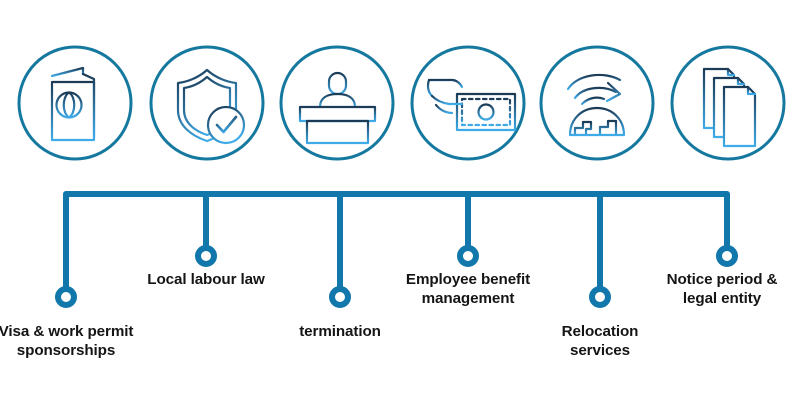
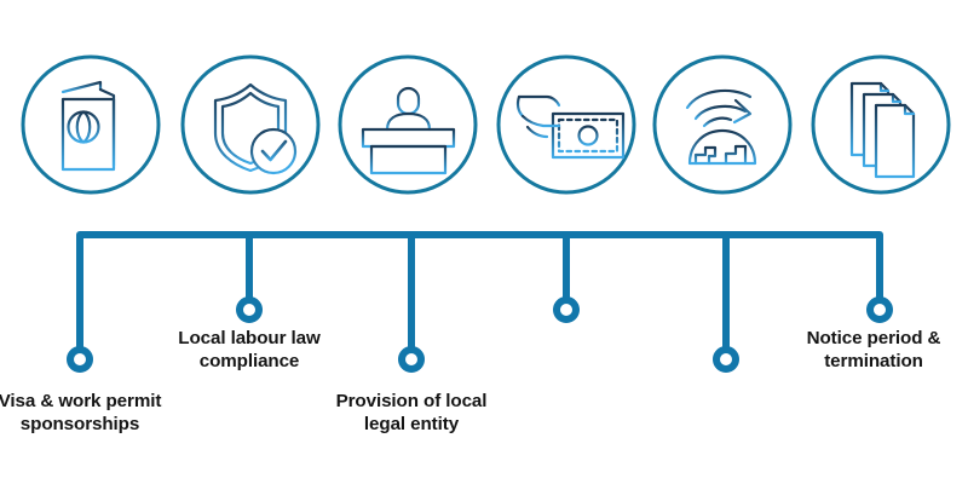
  Visa & work permit
  sponsorships
  Local labour law
+ compliance
+ Provision of local
- termination
+ legal entity
- Employee benefit
- management
- Relocation
- services
  Notice period &
- legal entity
+ termination
